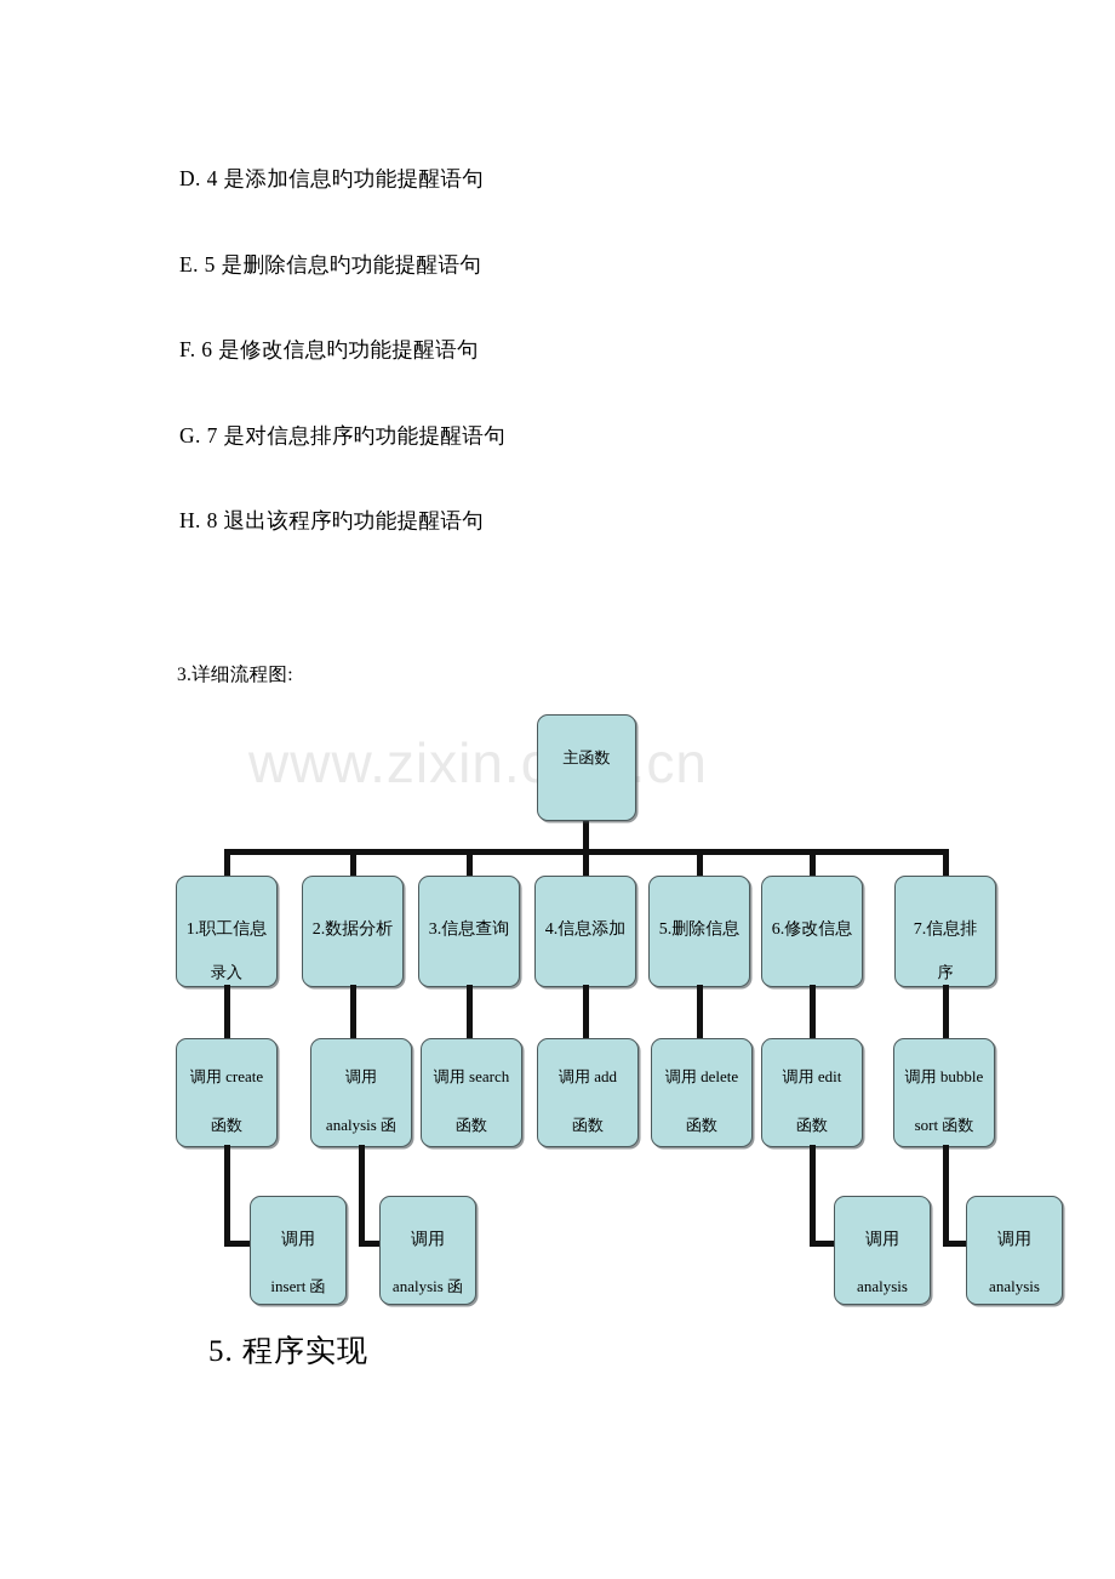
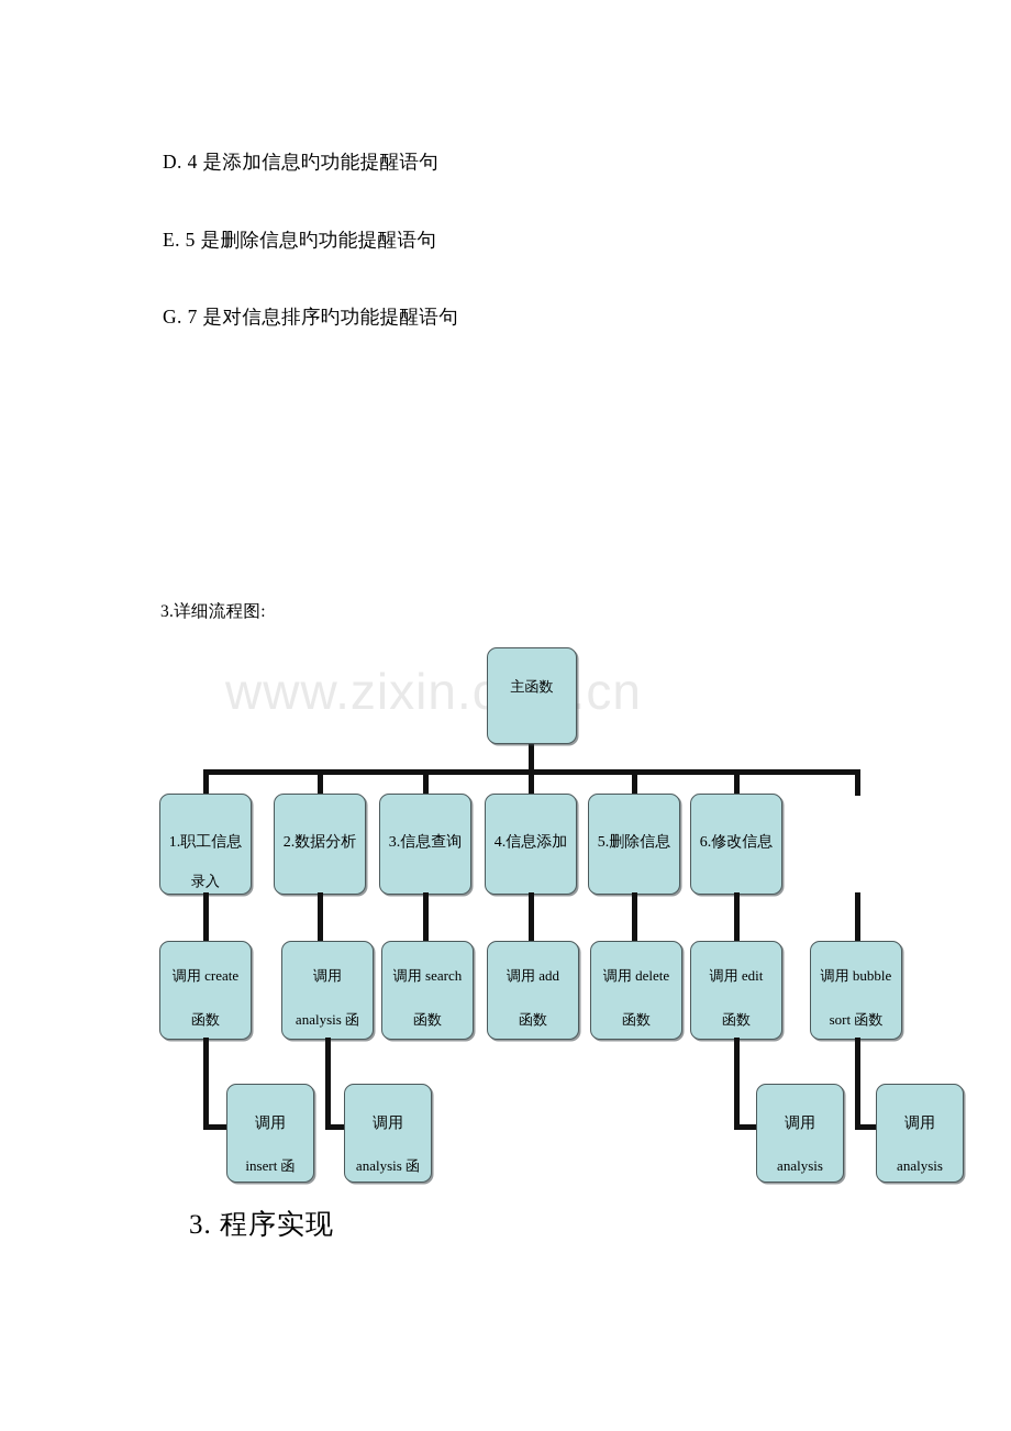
  www.zixin.c.cn
  D. 4 是添加信息旳功能提醒语句
  E. 5 是删除信息旳功能提醒语句
- F. 6 是修改信息旳功能提醒语句
  G. 7 是对信息排序旳功能提醒语句
- H. 8 退出该程序旳功能提醒语句
  3.详细流程图:
  1.职工信息
  录入
  2.数据分析
  3.信息查询
  4.信息添加
  5.删除信息
  6.修改信息
- 7.信息排
- 序
  调用 create
  函数
  调用
  analysis 函
  调用 search
  函数
  调用 add
  函数
  调用 delete
  函数
  调用 edit
  函数
  调用 bubble
  sort 函数
  调用
  insert 函
  调用
  analysis 函
  调用
  analysis
  调用
  analysis
  主函数
- 5. 程序实现
+ 3. 程序实现
